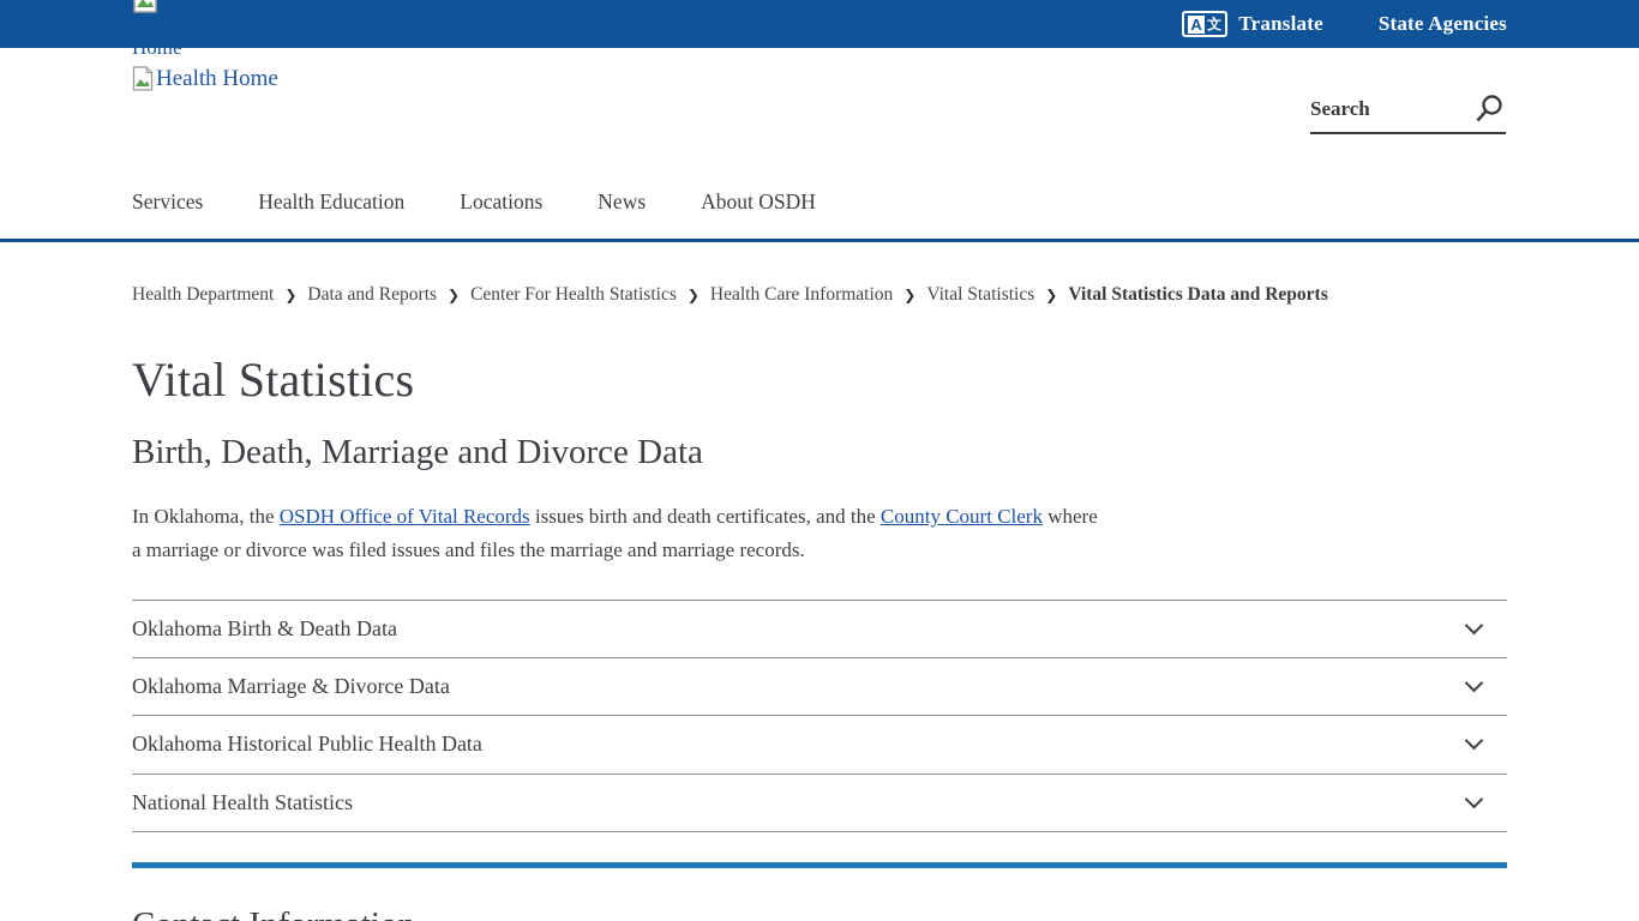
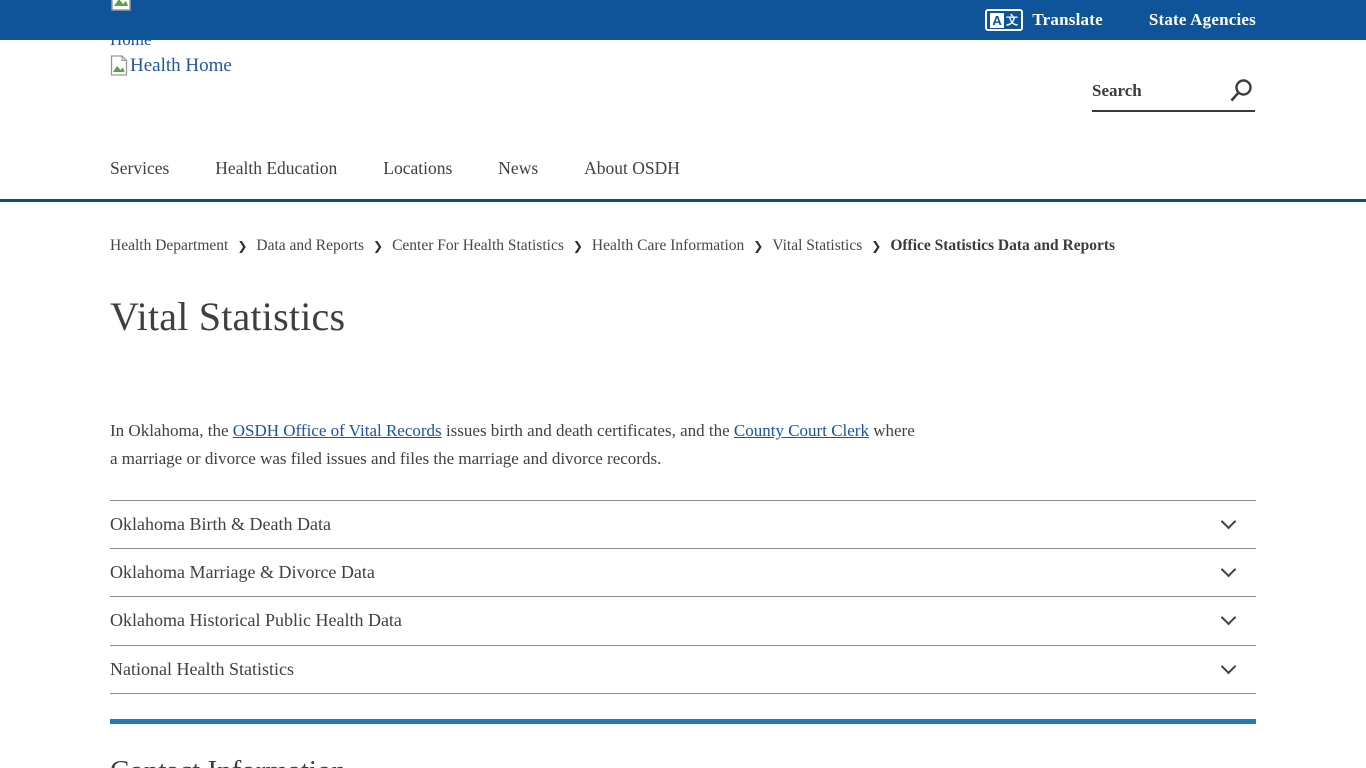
  A
  文
  Translate
  State Agencies
  Health Home
  Search
  Services
  Health Education
  Locations
  News
  About OSDH
  Health Department
  ❯
  Data and Reports
  ❯
  Center For Health Statistics
  ❯
  Health Care Information
  ❯
  Vital Statistics
  ❯
- Vital Statistics Data and Reports
+ Office Statistics Data and Reports
  Vital Statistics
- Birth, Death, Marriage and Divorce Data
- In Oklahoma, the OSDH Office of Vital Records issues birth and death certificates, and the County Court Clerk where a marriage or divorce was filed issues and files the marriage and marriage records.
+ In Oklahoma, the OSDH Office of Vital Records issues birth and death certificates, and the County Court Clerk where a marriage or divorce was filed issues and files the marriage and divorce records.
  Oklahoma Birth & Death Data
  Oklahoma Marriage & Divorce Data
  Oklahoma Historical Public Health Data
  National Health Statistics
